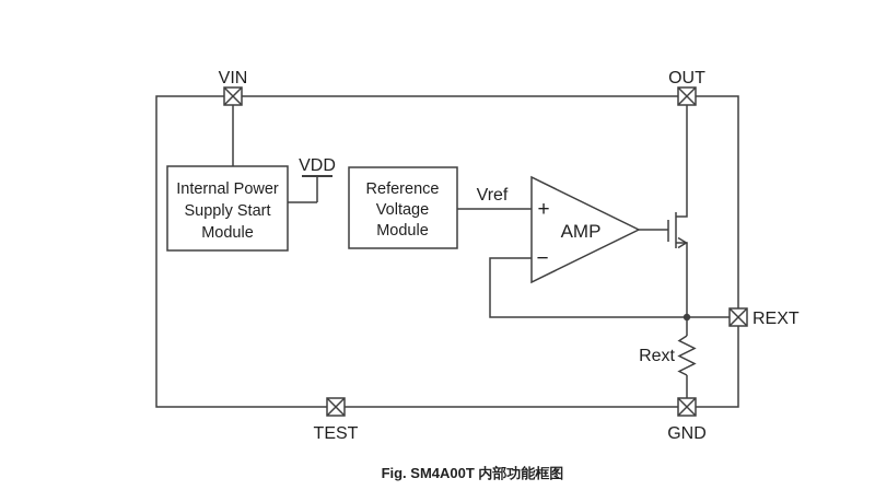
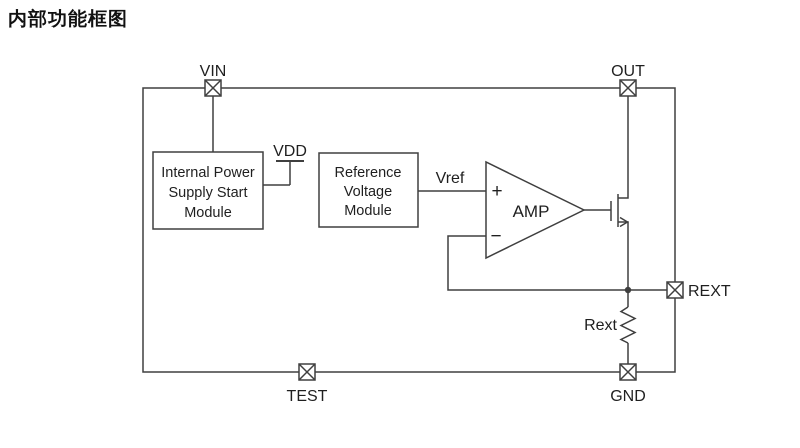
+ 内部功能框图
  VIN
  OUT
  REXT
  TEST
  GND
  VDD
  Vref
  Internal Power
  Supply Start
  Module
  Reference
  Voltage
  Module
  AMP
  +
  −
  Rext
- Fig. SM4A00T 内部功能框图
